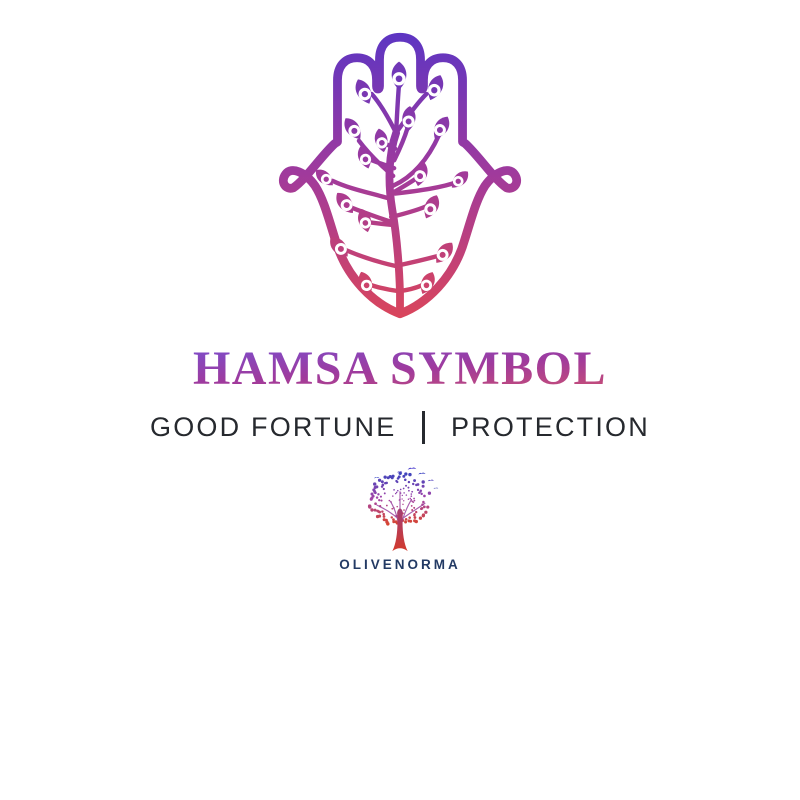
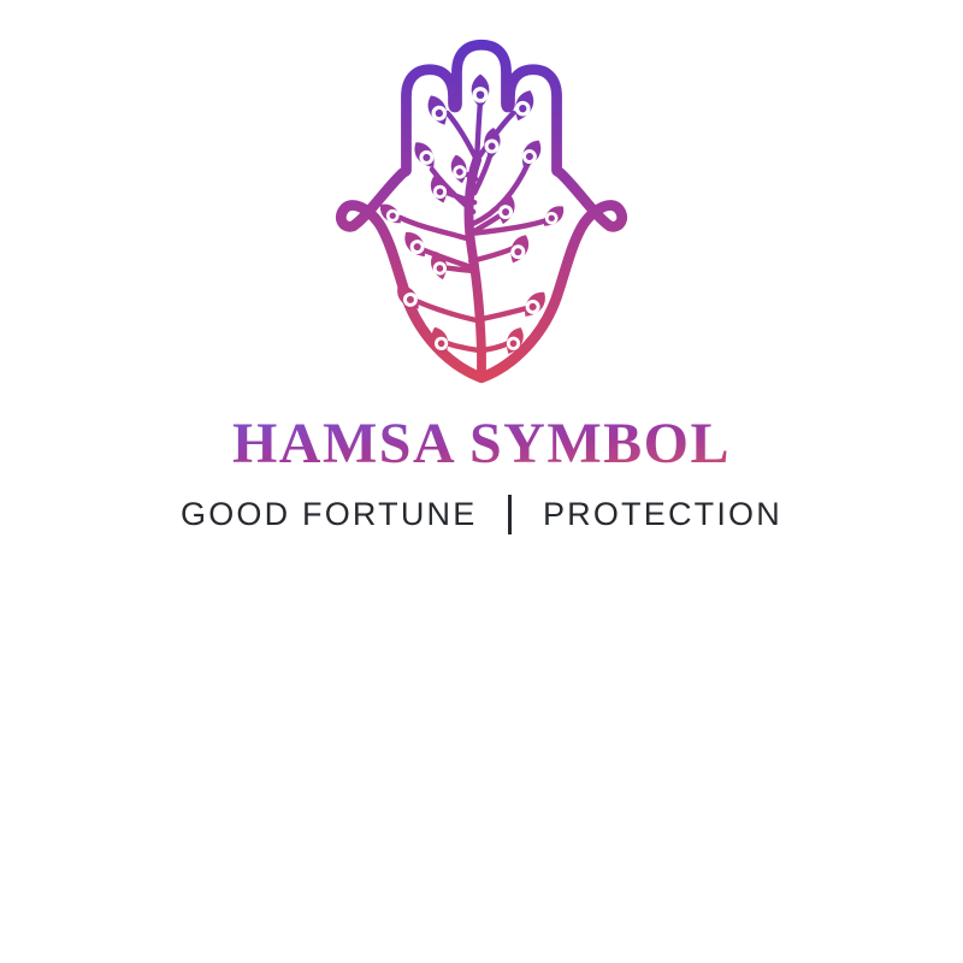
  HAMSA SYMBOL
  GOOD FORTUNE
  PROTECTION
- OLIVENORMA
